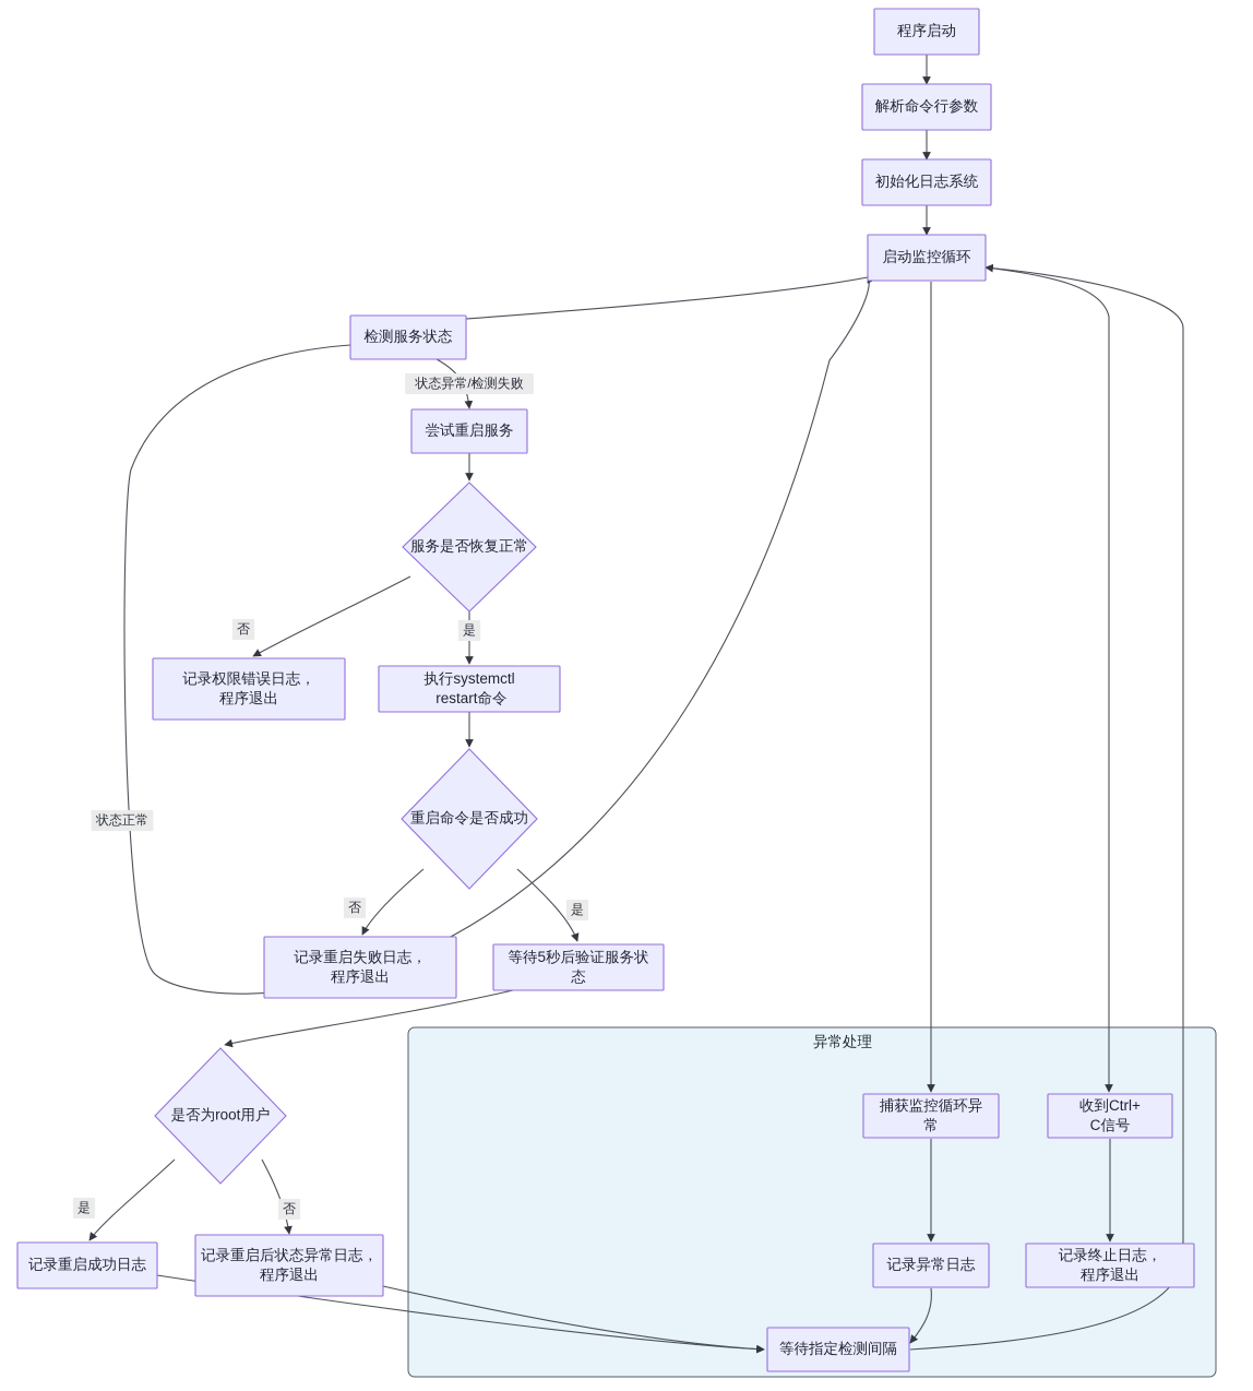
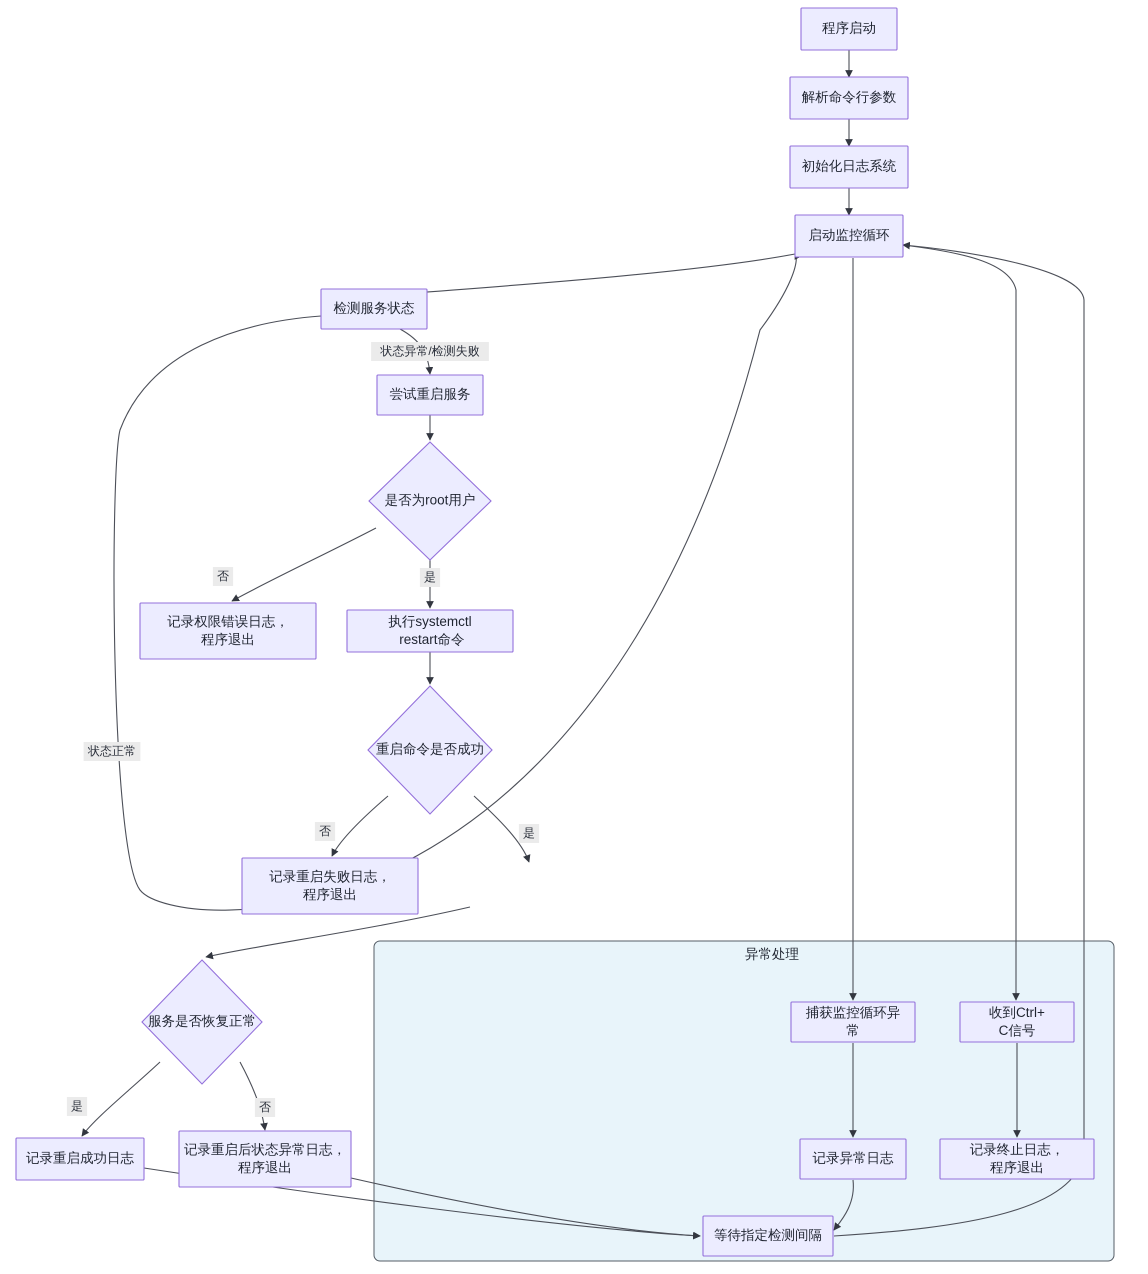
  异常处理
  程序启动
  解析命令行参数
  初始化日志系统
  启动监控循环
  检测服务状态
  尝试重启服务
- 服务是否恢复正常
+ 是否为root用户
  记录权限错误日志，程序退出
  执行systemctl restart命令
  重启命令是否成功
  记录重启失败日志，程序退出
- 等待5秒后验证服务状态
- 是否为root用户
+ 服务是否恢复正常
  记录重启成功日志
  记录重启后状态异常日志，程序退出
  捕获监控循环异常
  收到Ctrl+ C信号
  记录异常日志
  记录终止日志，程序退出
  等待指定检测间隔
  状态异常/检测失败
  状态正常
  否
  是
  否
  是
  是
  否
